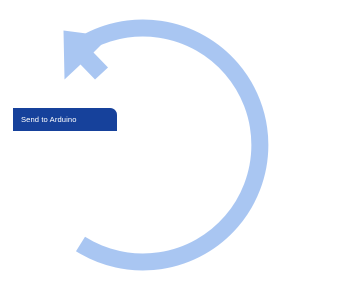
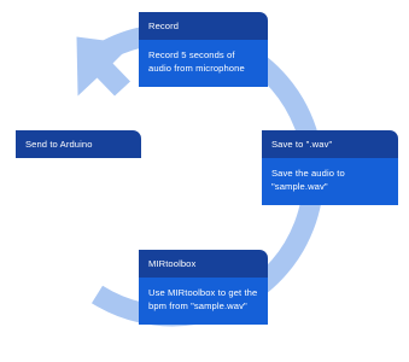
+ Record
+ Record 5 seconds of audio from microphone
+ Save to ".wav"
+ Save the audio to "sample.wav"
+ MIRtoolbox
+ Use MIRtoolbox to get the bpm from "sample.wav"
  Send to Arduino
